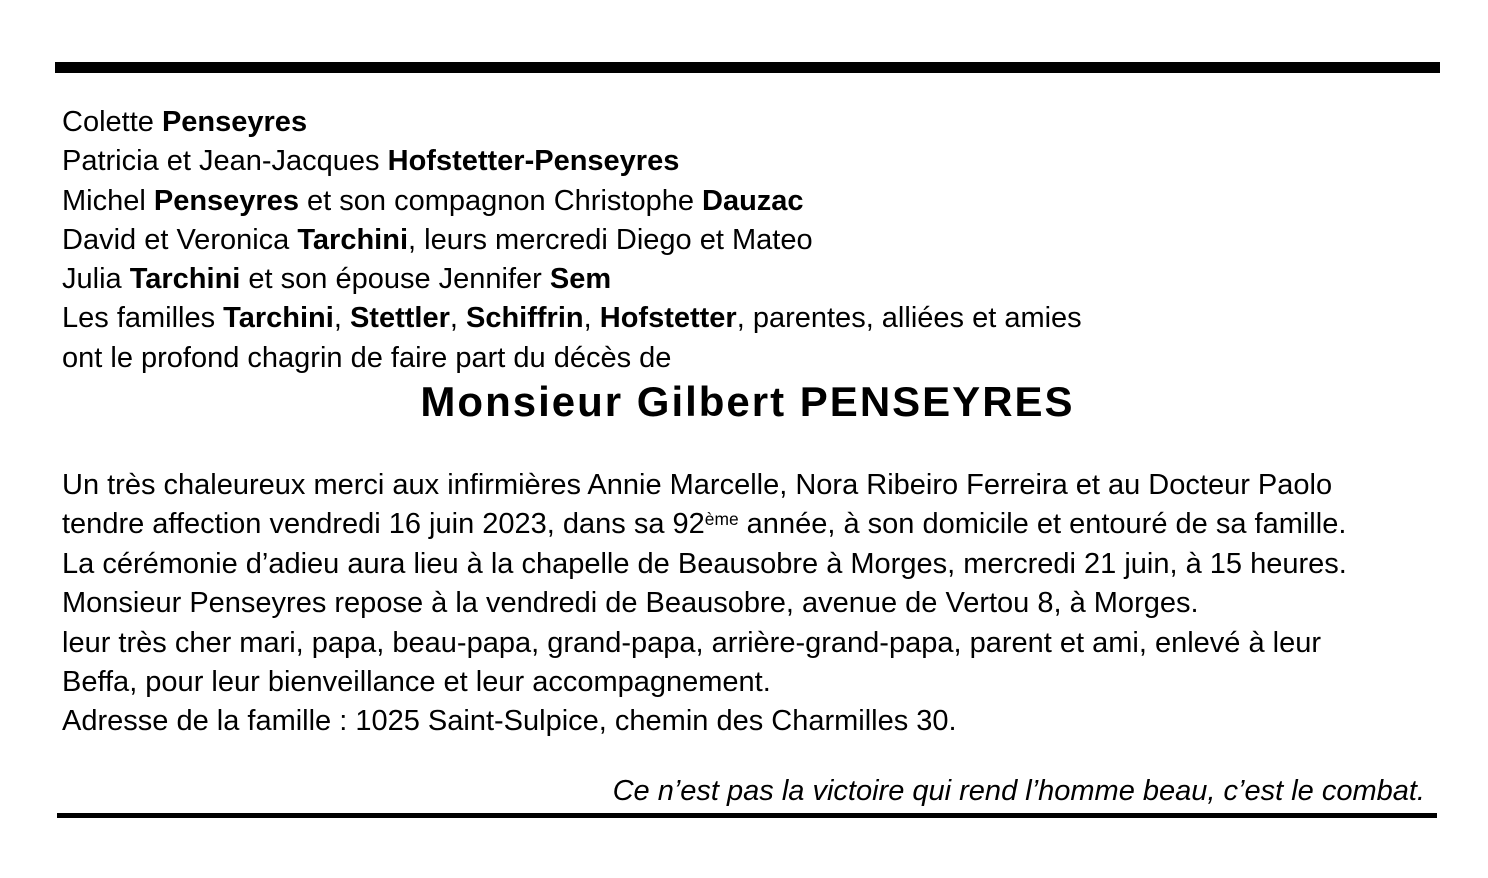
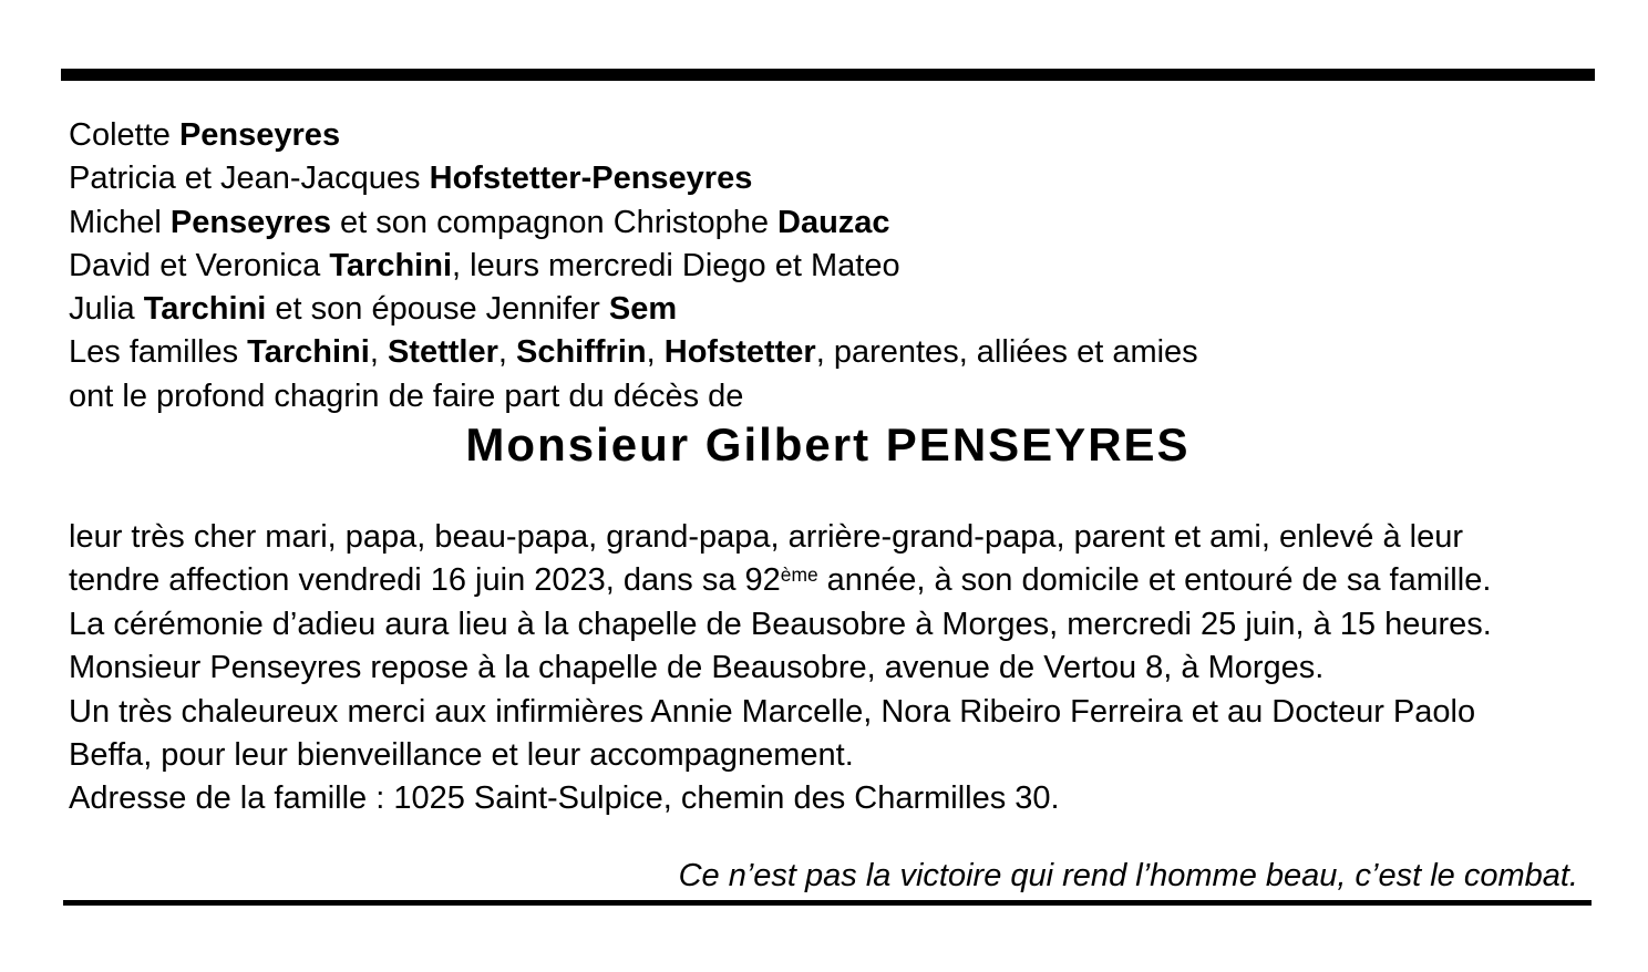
  Colette Penseyres
  Patricia et Jean-Jacques Hofstetter-Penseyres
  Michel Penseyres et son compagnon Christophe Dauzac
  David et Veronica Tarchini, leurs mercredi Diego et Mateo
  Julia Tarchini et son épouse Jennifer Sem
  Les familles Tarchini, Stettler, Schiffrin, Hofstetter, parentes, alliées et amies
  ont le profond chagrin de faire part du décès de
  Monsieur Gilbert PENSEYRES
- Un très chaleureux merci aux infirmières Annie Marcelle, Nora Ribeiro Ferreira et au Docteur Paolo
+ leur très cher mari, papa, beau-papa, grand-papa, arrière-grand-papa, parent et ami, enlevé à leur
  tendre affection vendredi 16 juin 2023, dans sa 92ème année, à son domicile et entouré de sa famille.
- La cérémonie d’adieu aura lieu à la chapelle de Beausobre à Morges, mercredi 21 juin, à 15 heures.
+ La cérémonie d’adieu aura lieu à la chapelle de Beausobre à Morges, mercredi 25 juin, à 15 heures.
- Monsieur Penseyres repose à la vendredi de Beausobre, avenue de Vertou 8, à Morges.
+ Monsieur Penseyres repose à la chapelle de Beausobre, avenue de Vertou 8, à Morges.
- leur très cher mari, papa, beau-papa, grand-papa, arrière-grand-papa, parent et ami, enlevé à leur
+ Un très chaleureux merci aux infirmières Annie Marcelle, Nora Ribeiro Ferreira et au Docteur Paolo
  Beffa, pour leur bienveillance et leur accompagnement.
  Adresse de la famille : 1025 Saint-Sulpice, chemin des Charmilles 30.
  Ce n’est pas la victoire qui rend l’homme beau, c’est le combat.
